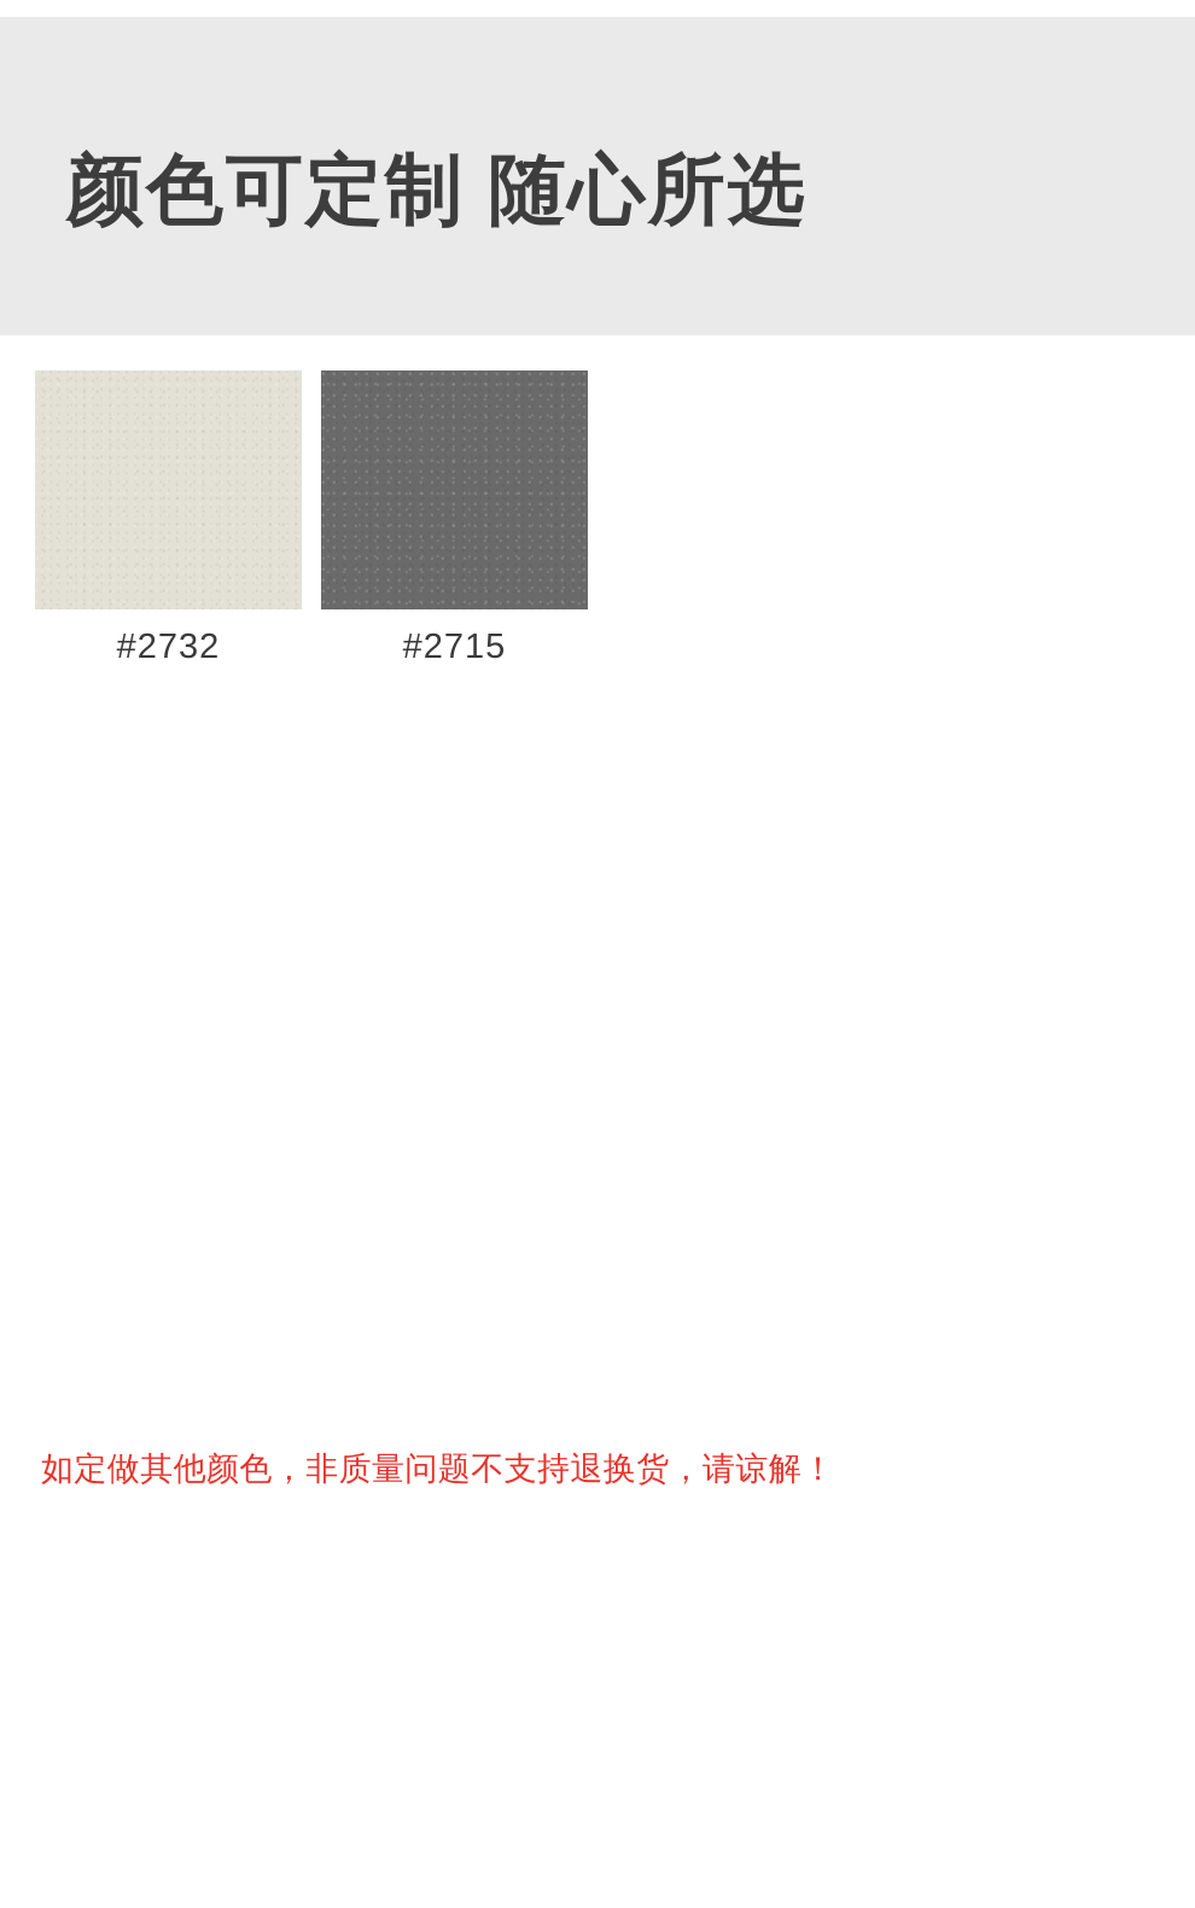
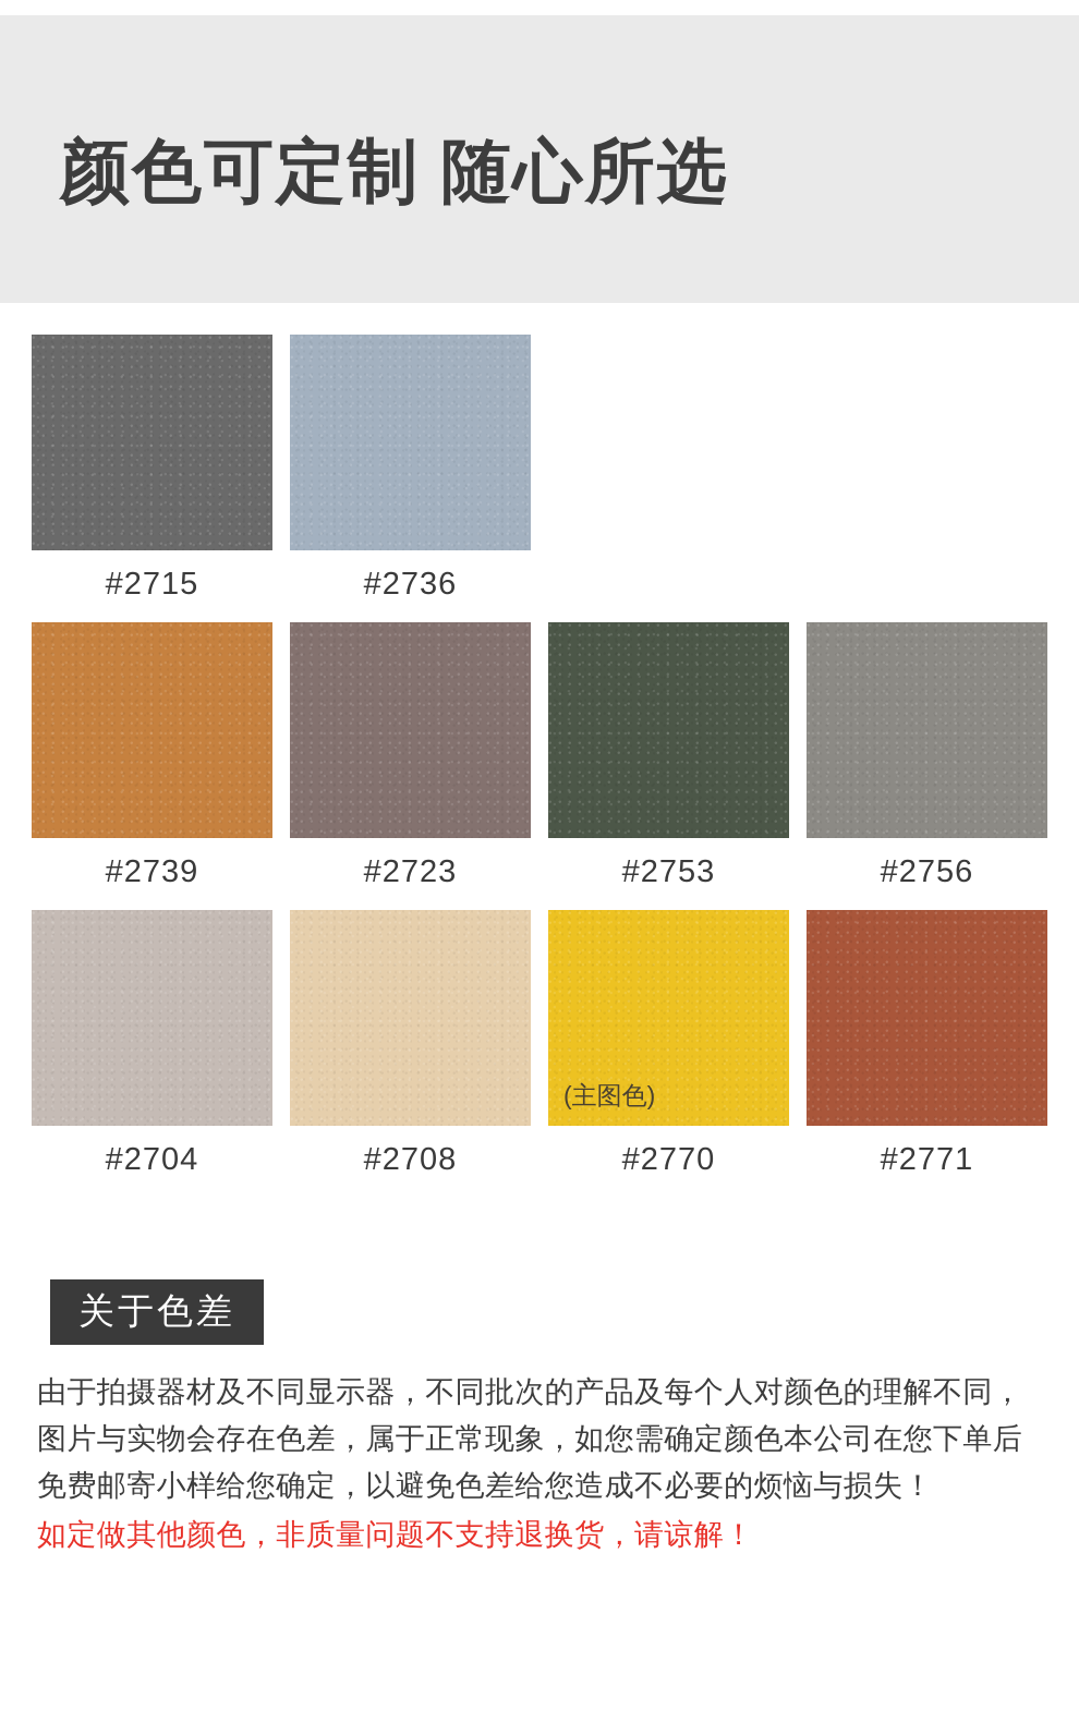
  颜色可定制 随心所选
- #2732
  #2715
+ #2736
+ #2739
+ #2723
+ #2753
+ #2756
+ #2704
+ #2708
+ (主图色)
+ #2770
+ #2771
+ 关于色差
+ 由于拍摄器材及不同显示器，不同批次的产品及每个人对颜色的理解不同，
+ 图片与实物会存在色差，属于正常现象，如您需确定颜色本公司在您下单后
+ 免费邮寄小样给您确定，以避免色差给您造成不必要的烦恼与损失！
  如定做其他颜色，非质量问题不支持退换货，请谅解！
